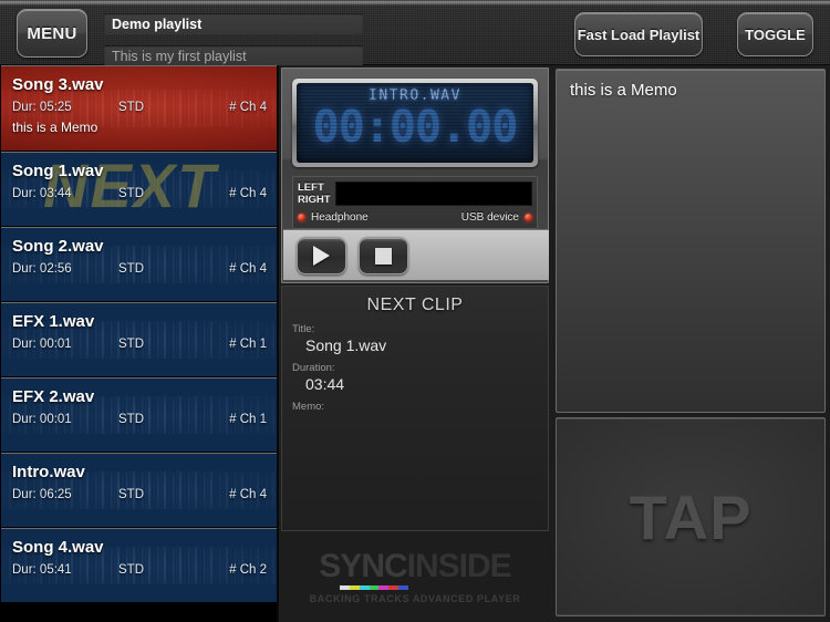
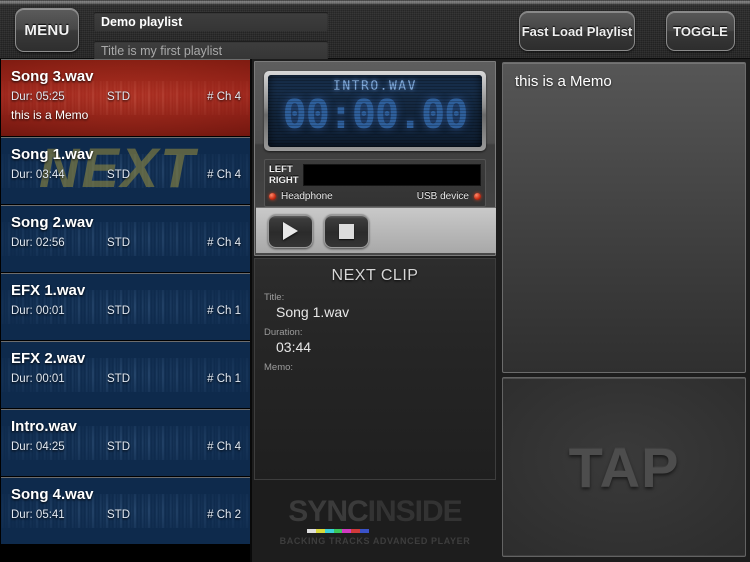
  MENU
  Demo playlist
- This is my first playlist
+ Title is my first playlist
  Fast Load Playlist
  TOGGLE
  Song 3.wav
  Dur: 05:25
  STD
  # Ch 4
  this is a Memo
  NEXT
  Song 1.wav
  Dur: 03:44
  STD
  # Ch 4
  Song 2.wav
  Dur: 02:56
  STD
  # Ch 4
  EFX 1.wav
  Dur: 00:01
  STD
  # Ch 1
  EFX 2.wav
  Dur: 00:01
  STD
  # Ch 1
  Intro.wav
- Dur: 06:25
+ Dur: 04:25
  STD
  # Ch 4
  Song 4.wav
  Dur: 05:41
  STD
  # Ch 2
  LEFT
  RIGHT
  Headphone
  USB device
  NEXT CLIP
  Title:
  Song 1.wav
  Duration:
  03:44
  Memo:
  SYNC
  BACKING TRACKS ADVANCED PLAYER
  this is a Memo
  TAP
